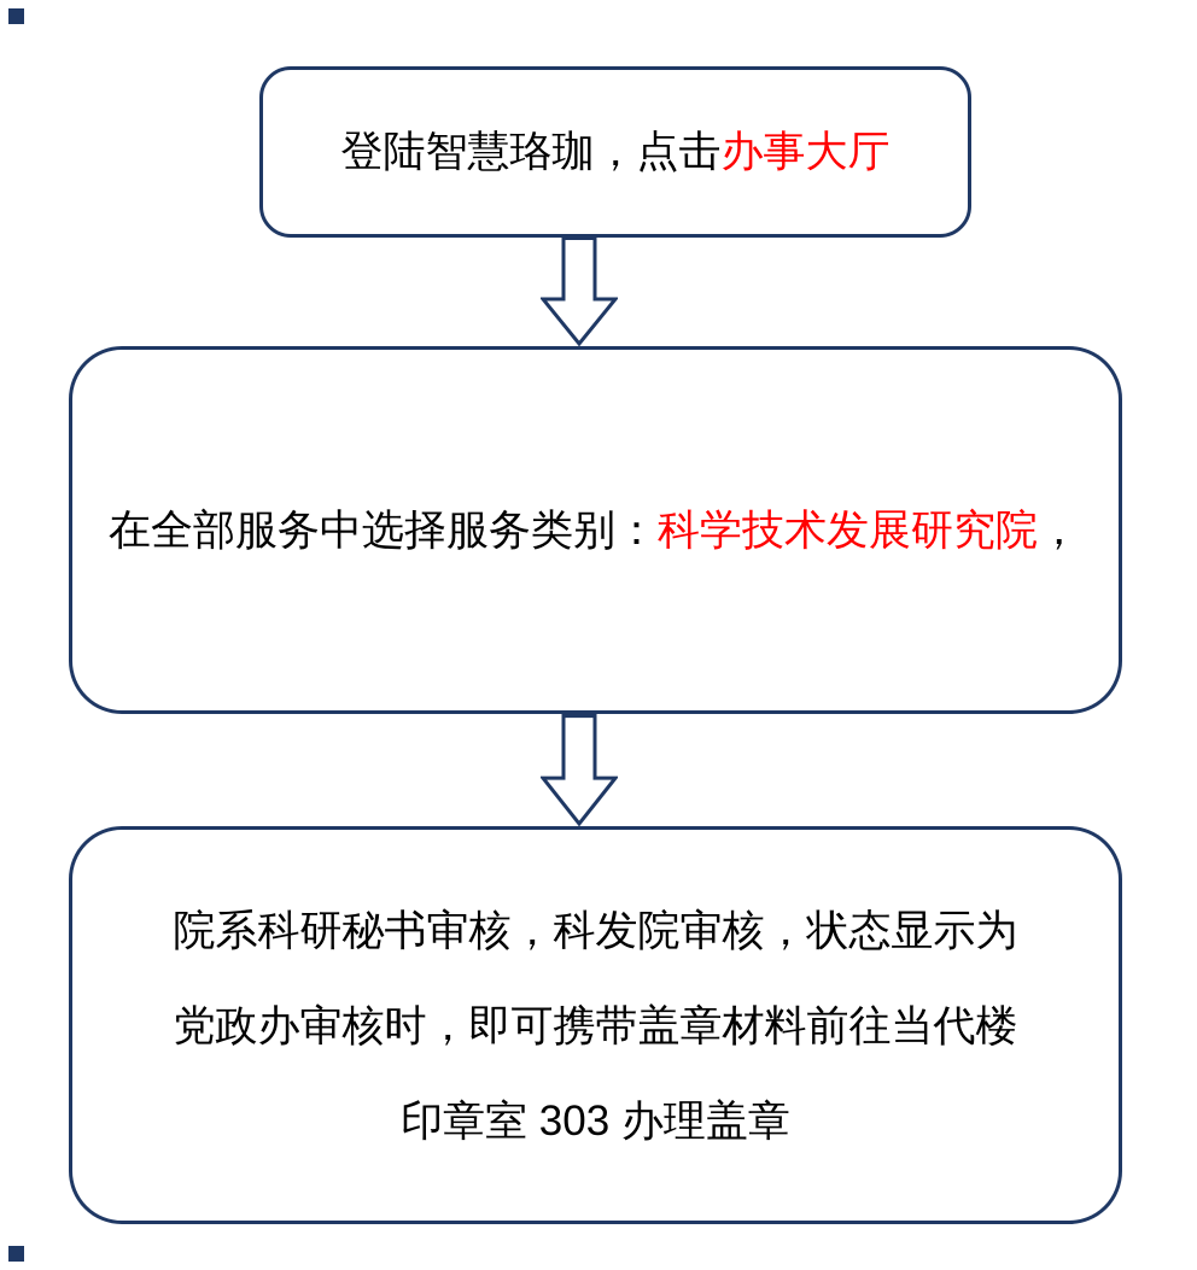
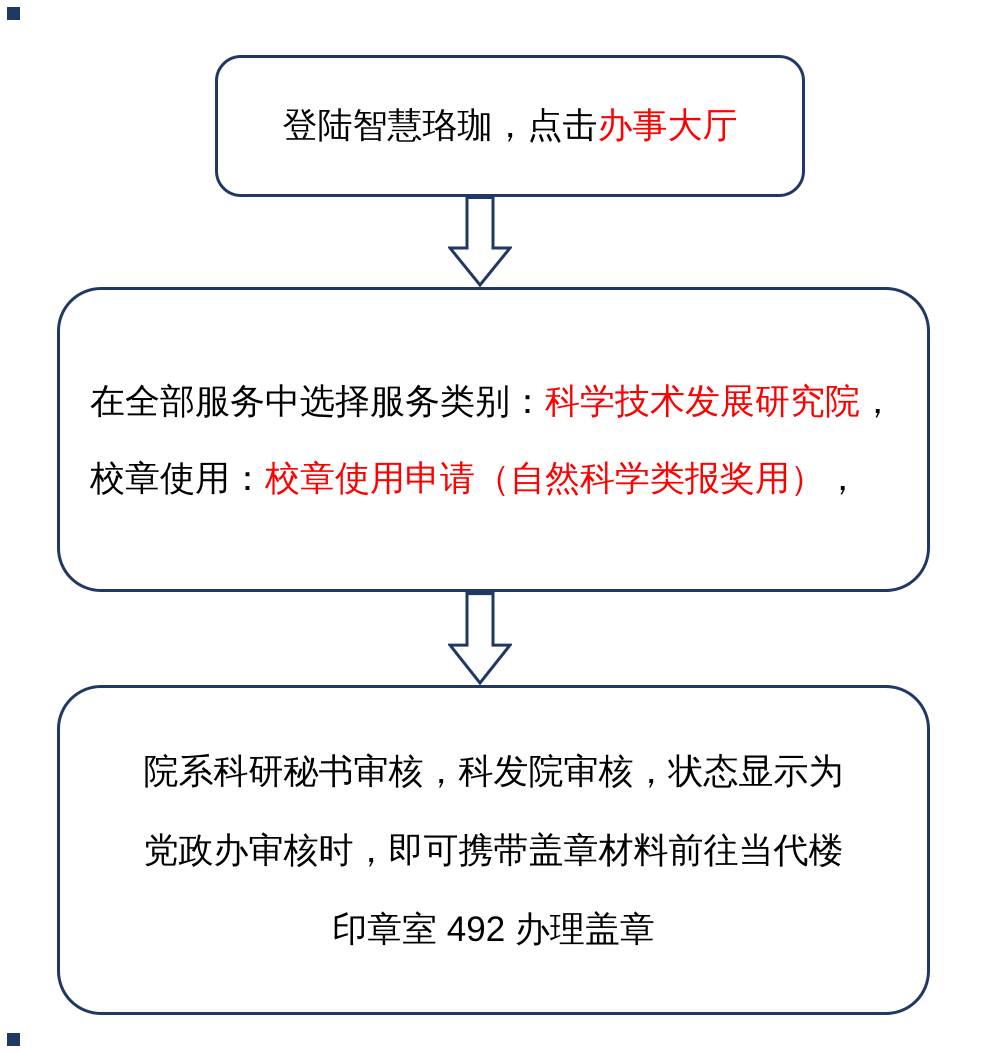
  登陆智慧珞珈，点击办事大厅
  在全部服务中选择服务类别：科学技术发展研究院，
+ 校章使用：校章使用申请（自然科学类报奖用），
  院系科研秘书审核，科发院审核，状态显示为
  党政办审核时，即可携带盖章材料前往当代楼
- 印章室 303 办理盖章
+ 印章室 492 办理盖章
